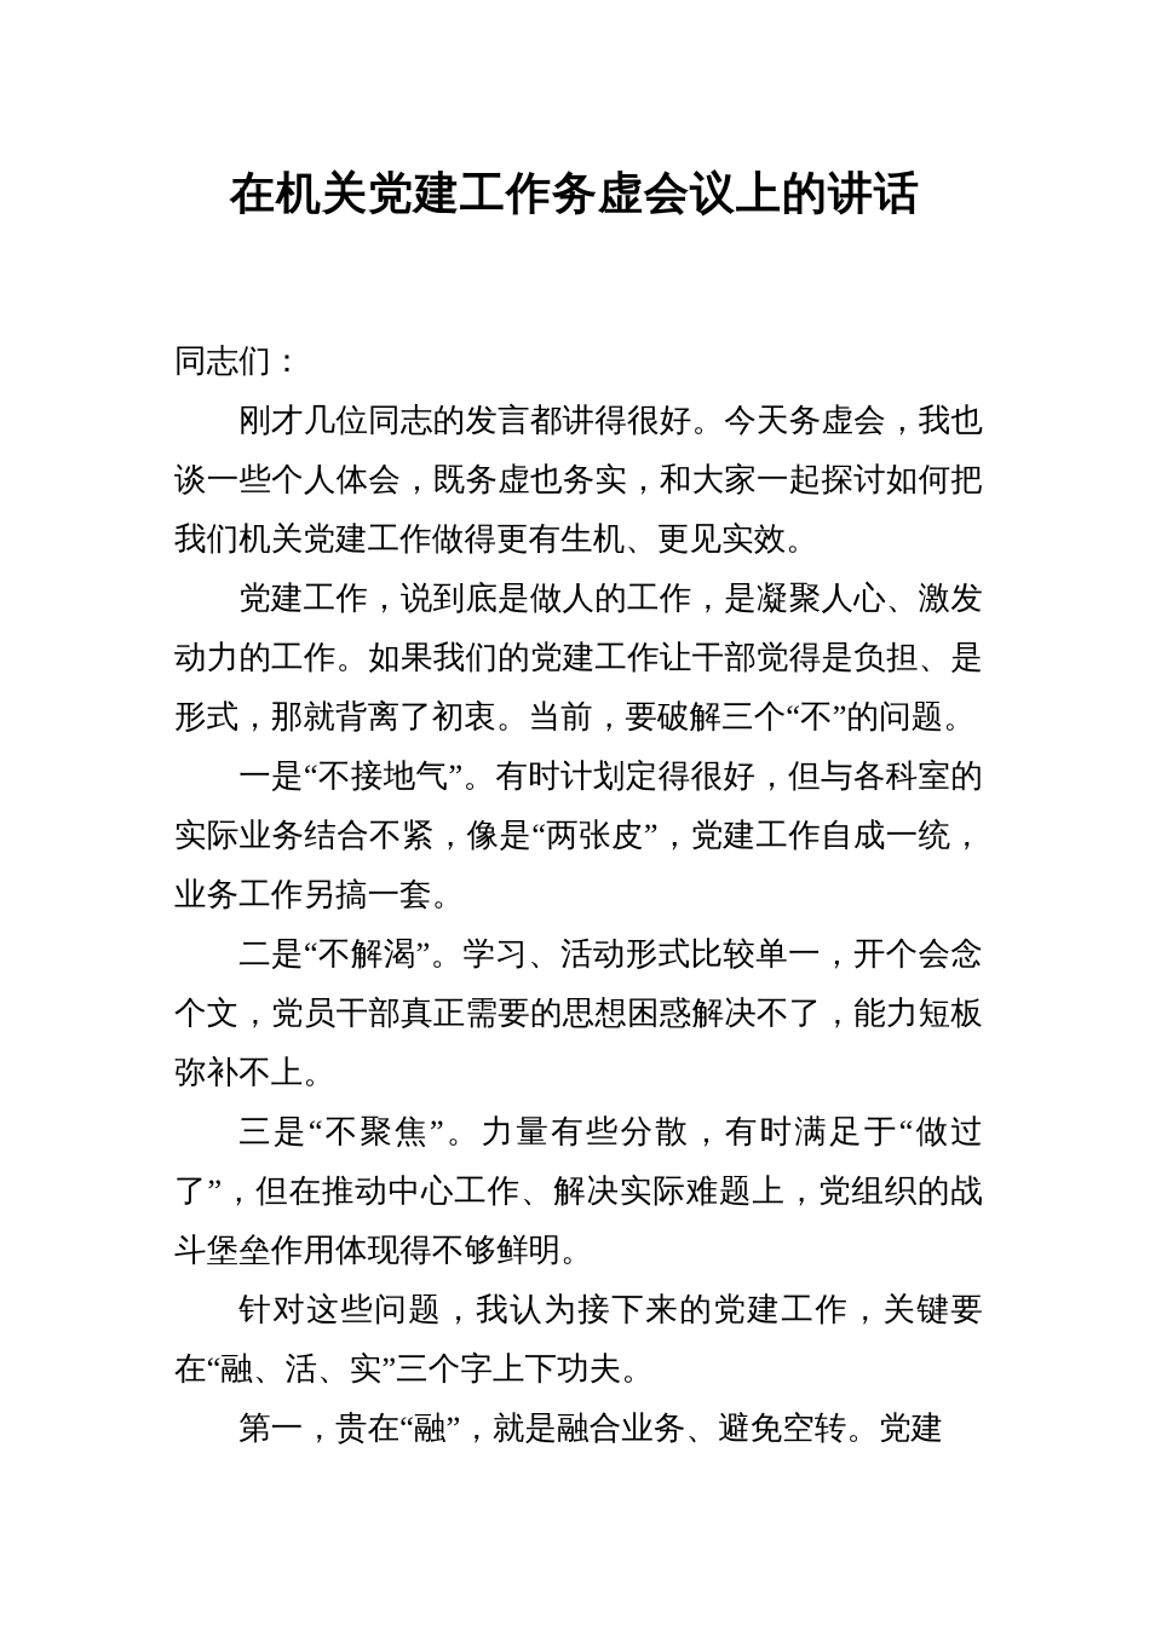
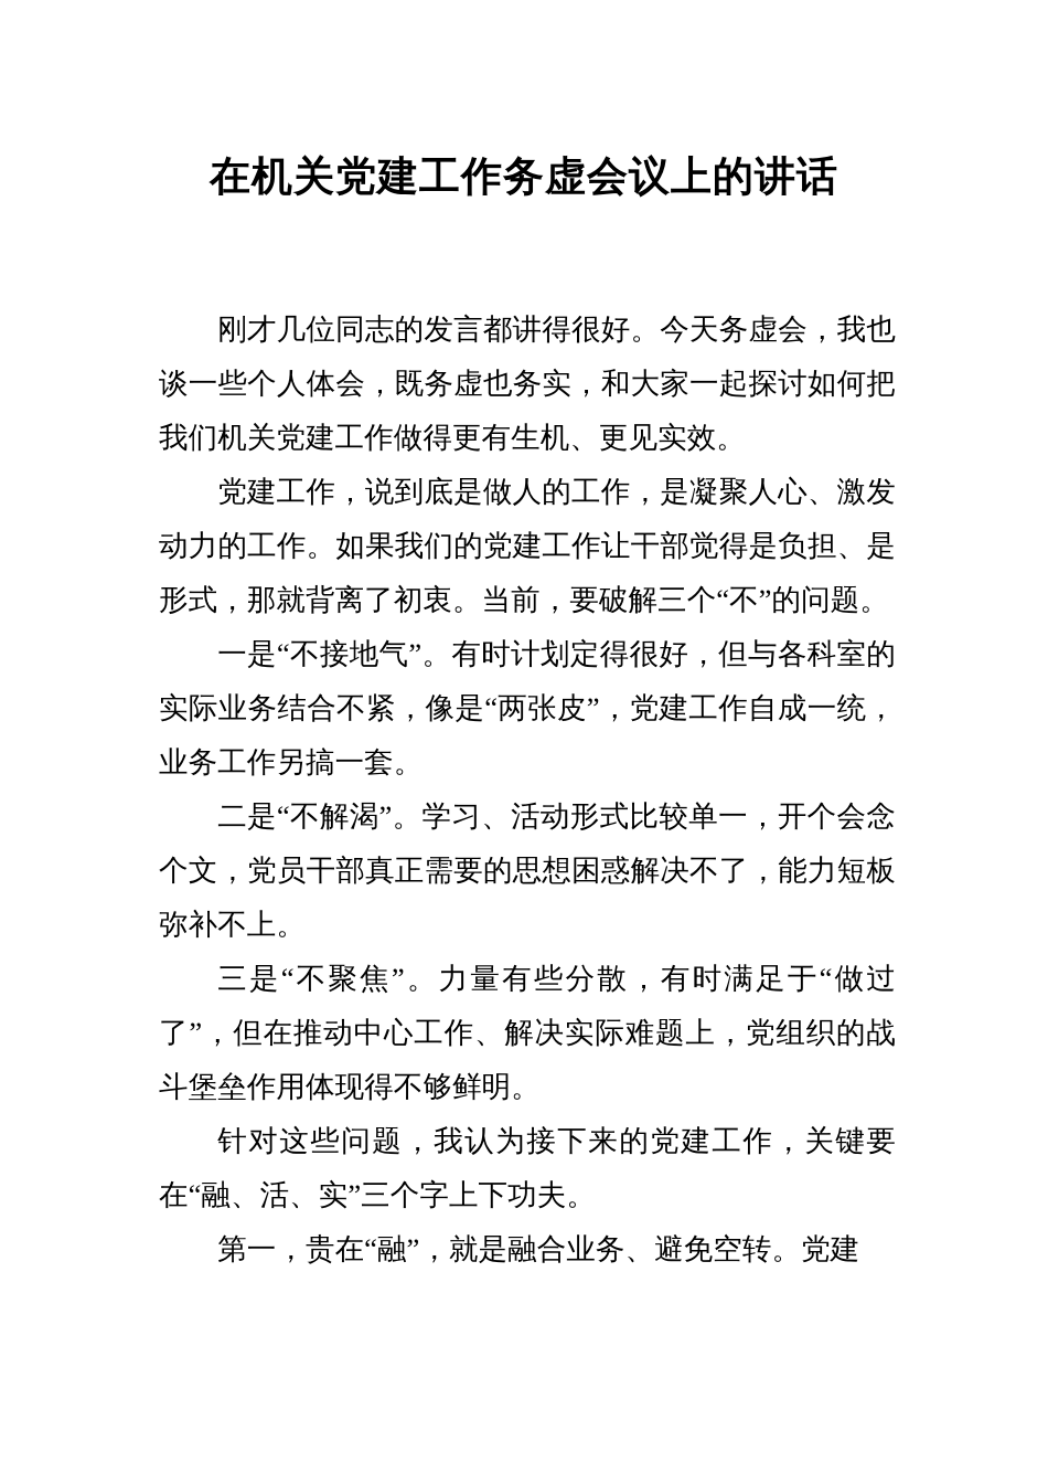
  在机关党建工作务虚会议上的讲话
- 同志们：
  刚才几位同志的发言都讲得很好。今天务虚会，我也谈一些个人体会，既务虚也务实，和大家一起探讨如何把我们机关党建工作做得更有生机、更见实效。
  党建工作，说到底是做人的工作，是凝聚人心、激发动力的工作。如果我们的党建工作让干部觉得是负担、是形式，那就背离了初衷。当前，要破解三个“不”的问题。
  一是“不接地气”。有时计划定得很好，但与各科室的实际业务结合不紧，像是“两张皮”，党建工作自成一统，业务工作另搞一套。
  二是“不解渴”。学习、活动形式比较单一，开个会念个文，党员干部真正需要的思想困惑解决不了，能力短板弥补不上。
  三是“不聚焦”。力量有些分散，有时满足于“做过了”，但在推动中心工作、解决实际难题上，党组织的战斗堡垒作用体现得不够鲜明。
  针对这些问题，我认为接下来的党建工作，关键要在“融、活、实”三个字上下功夫。
  第一，贵在“融”，就是融合业务、避免空转。党建
